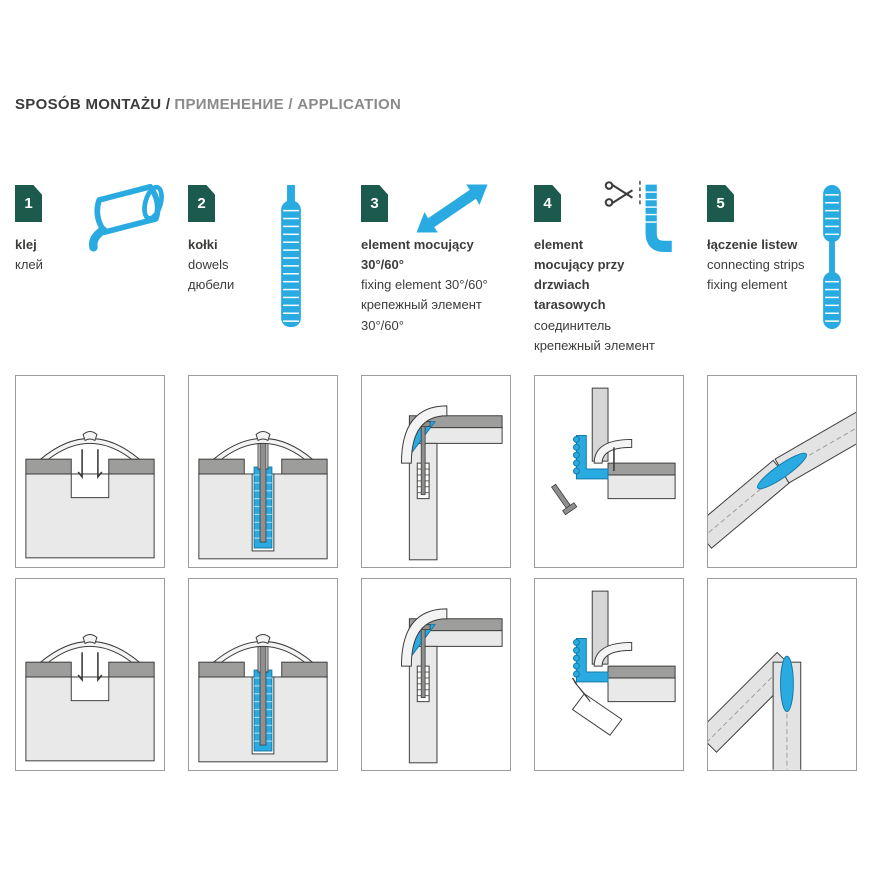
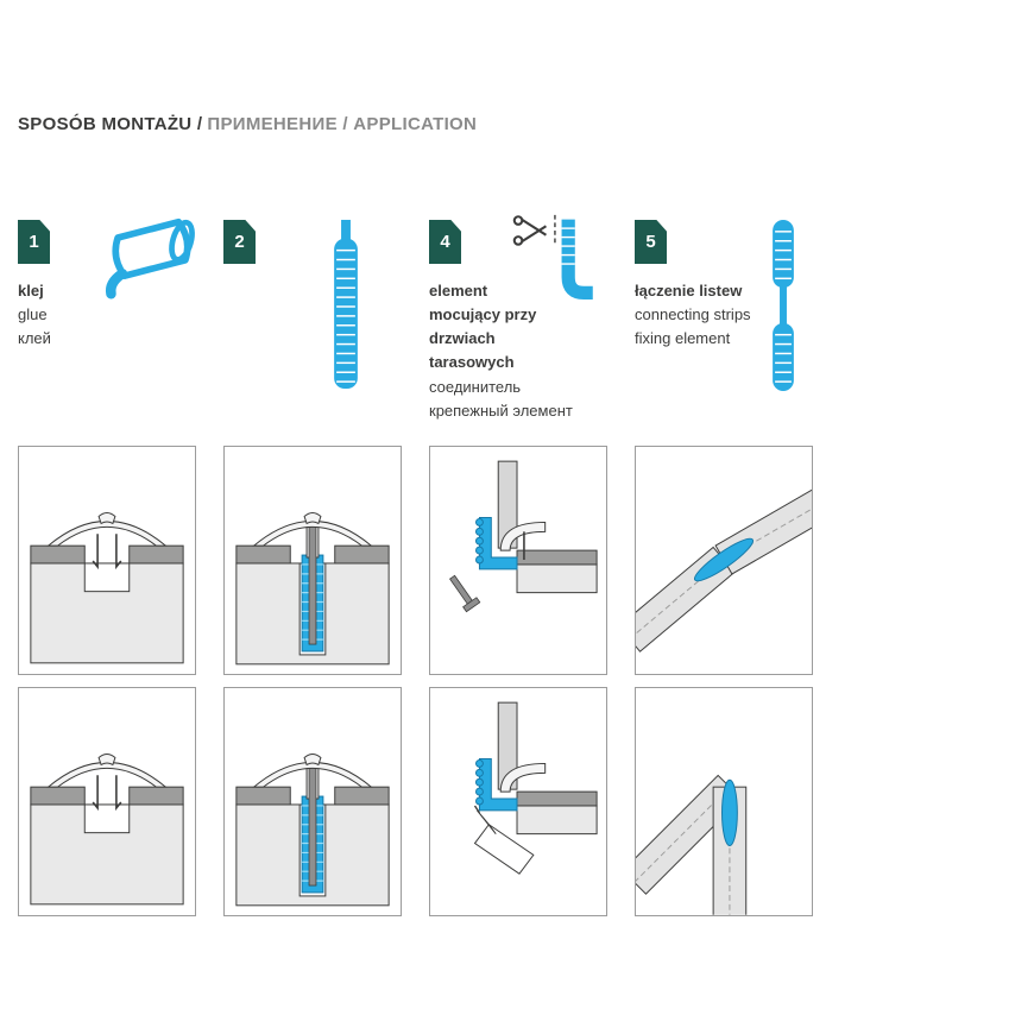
  SPOSÓB MONTAŻU / ПРИМЕНЕНИЕ / APPLICATION
  1
  klej
+ glue
  клей
  2
- kołki
- dowels
- дюбели
- 3
- element mocujący 30°/60°
- fixing element 30°/60°
- крепежный элемент 30°/60°
  4
  element mocujący przy drzwiach tarasowych
  соединитель
  крепежный элемент
  5
  łączenie listew
  connecting strips
  fixing element
